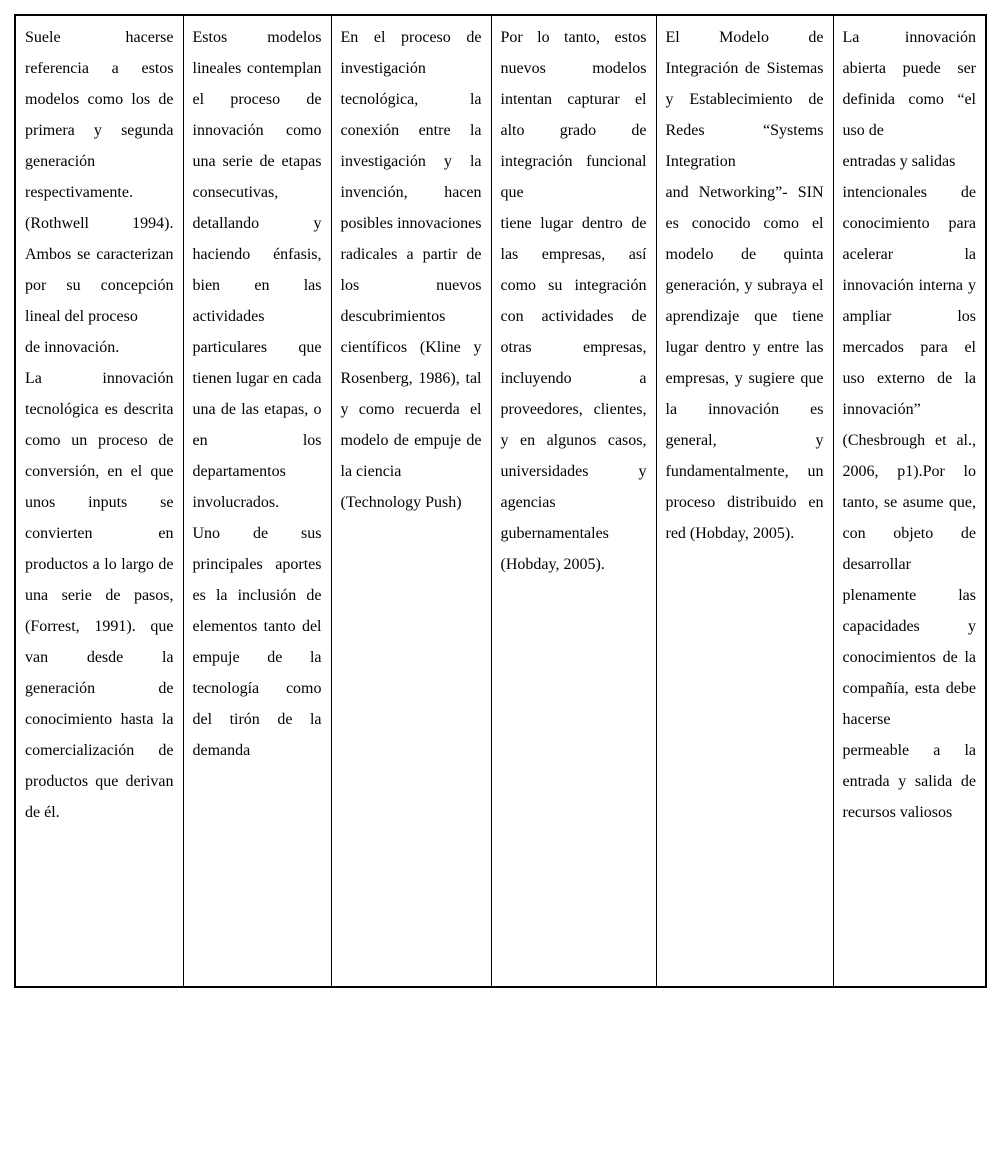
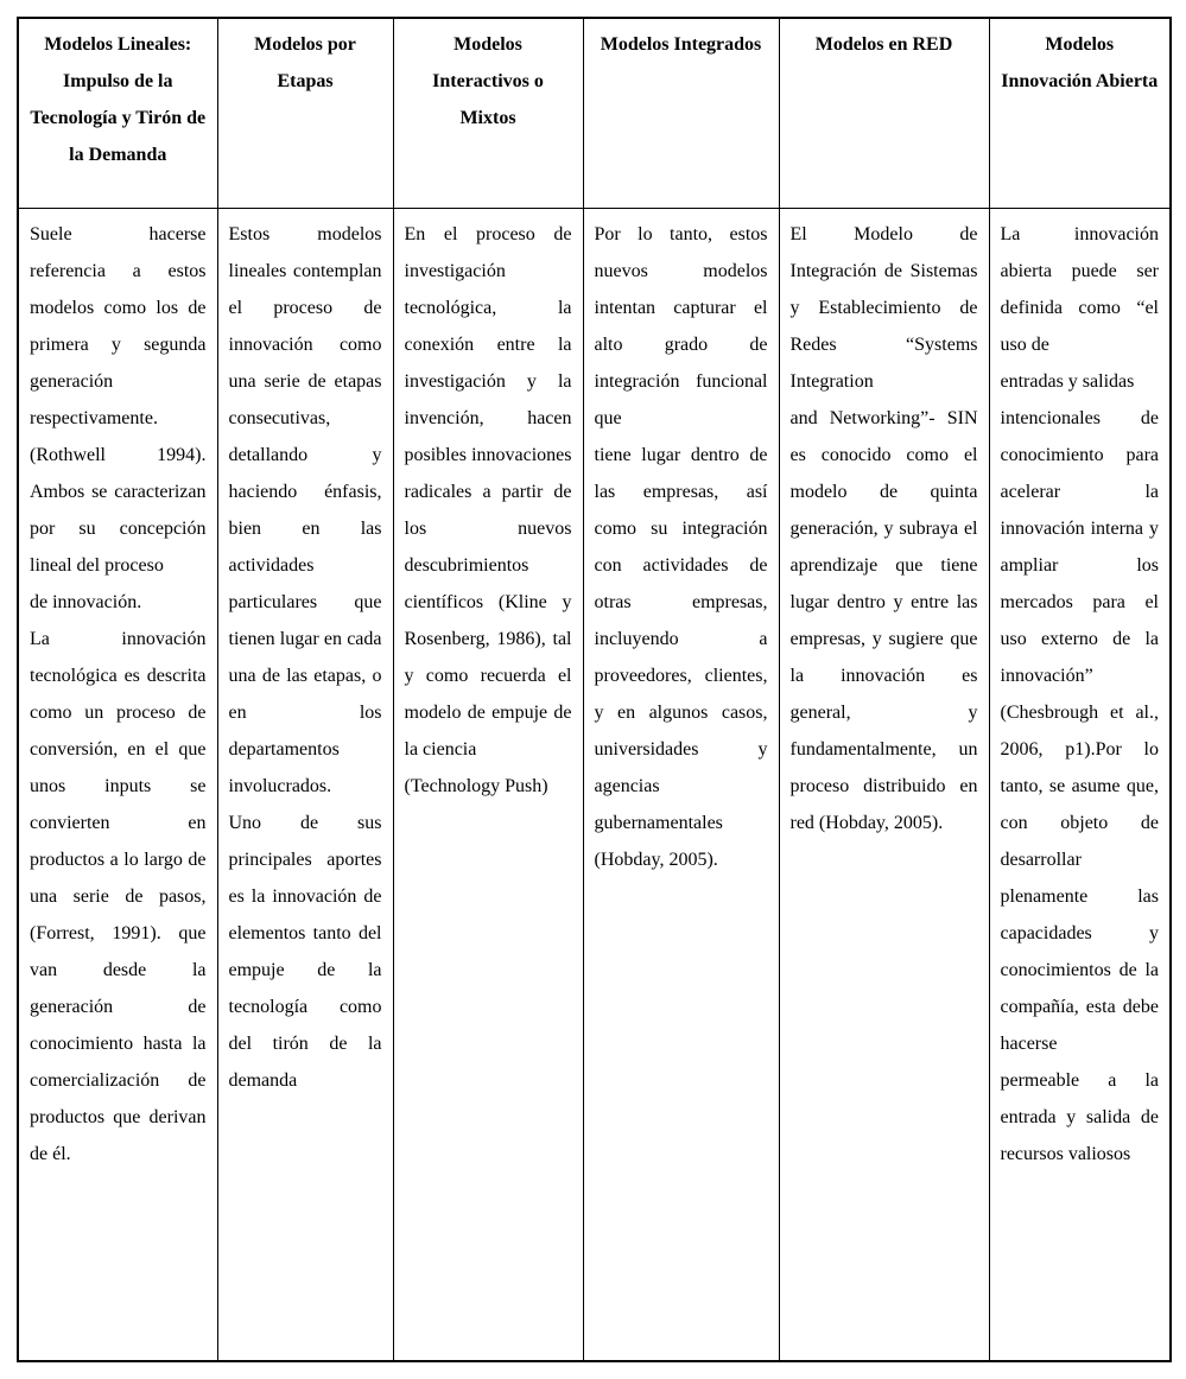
+ Modelos Lineales: Impulso de la Tecnología y Tirón de la Demanda	Modelos por Etapas	Modelos Interactivos o Mixtos	Modelos Integrados	Modelos en RED	Modelos Innovación Abierta
- Suele hacerse referencia a estos modelos como los de primera y segunda generación respectivamente. (Rothwell 1994). Ambos se caracterizan por su concepción lineal del proceso de innovación. La innovación tecnológica es descrita como un proceso de conversión, en el que unos inputs se convierten en productos a lo largo de una serie de pasos, (Forrest, 1991). que van desde la generación de conocimiento hasta la comercialización de productos que derivan de él.	Estos modelos lineales contemplan el proceso de innovación como una serie de etapas consecutivas, detallando y haciendo énfasis, bien en las actividades particulares que tienen lugar en cada una de las etapas, o en los departamentos involucrados. Uno de sus principales aportes es la inclusión de elementos tanto del empuje de la tecnología como del tirón de la demanda	En el proceso de investigación tecnológica, la conexión entre la investigación y la invención, hacen posibles innovaciones radicales a partir de los nuevos descubrimientos científicos (Kline y Rosenberg, 1986), tal y como recuerda el modelo de empuje de la ciencia (Technology Push)	Por lo tanto, estos nuevos modelos intentan capturar el alto grado de integración funcional que tiene lugar dentro de las empresas, así como su integración con actividades de otras empresas, incluyendo a proveedores, clientes, y en algunos casos, universidades y agencias gubernamentales (Hobday, 2005).	El Modelo de Integración de Sistemas y Establecimiento de Redes “Systems Integration and Networking”- SIN es conocido como el modelo de quinta generación, y subraya el aprendizaje que tiene lugar dentro y entre las empresas, y sugiere que la innovación es general, y fundamentalmente, un proceso distribuido en red (Hobday, 2005).	La innovación abierta puede ser definida como “el uso de entradas y salidas intencionales de conocimiento para acelerar la innovación interna y ampliar los mercados para el uso externo de la innovación” (Chesbrough et al., 2006, p1).Por lo tanto, se asume que, con objeto de desarrollar plenamente las capacidades y conocimientos de la compañía, esta debe hacerse permeable a la entrada y salida de recursos valiosos
+ Suele hacerse referencia a estos modelos como los de primera y segunda generación respectivamente. (Rothwell 1994). Ambos se caracterizan por su concepción lineal del proceso de innovación. La innovación tecnológica es descrita como un proceso de conversión, en el que unos inputs se convierten en productos a lo largo de una serie de pasos, (Forrest, 1991). que van desde la generación de conocimiento hasta la comercialización de productos que derivan de él.	Estos modelos lineales contemplan el proceso de innovación como una serie de etapas consecutivas, detallando y haciendo énfasis, bien en las actividades particulares que tienen lugar en cada una de las etapas, o en los departamentos involucrados. Uno de sus principales aportes es la innovación de elementos tanto del empuje de la tecnología como del tirón de la demanda	En el proceso de investigación tecnológica, la conexión entre la investigación y la invención, hacen posibles innovaciones radicales a partir de los nuevos descubrimientos científicos (Kline y Rosenberg, 1986), tal y como recuerda el modelo de empuje de la ciencia (Technology Push)	Por lo tanto, estos nuevos modelos intentan capturar el alto grado de integración funcional que tiene lugar dentro de las empresas, así como su integración con actividades de otras empresas, incluyendo a proveedores, clientes, y en algunos casos, universidades y agencias gubernamentales (Hobday, 2005).	El Modelo de Integración de Sistemas y Establecimiento de Redes “Systems Integration and Networking”- SIN es conocido como el modelo de quinta generación, y subraya el aprendizaje que tiene lugar dentro y entre las empresas, y sugiere que la innovación es general, y fundamentalmente, un proceso distribuido en red (Hobday, 2005).	La innovación abierta puede ser definida como “el uso de entradas y salidas intencionales de conocimiento para acelerar la innovación interna y ampliar los mercados para el uso externo de la innovación” (Chesbrough et al., 2006, p1).Por lo tanto, se asume que, con objeto de desarrollar plenamente las capacidades y conocimientos de la compañía, esta debe hacerse permeable a la entrada y salida de recursos valiosos
